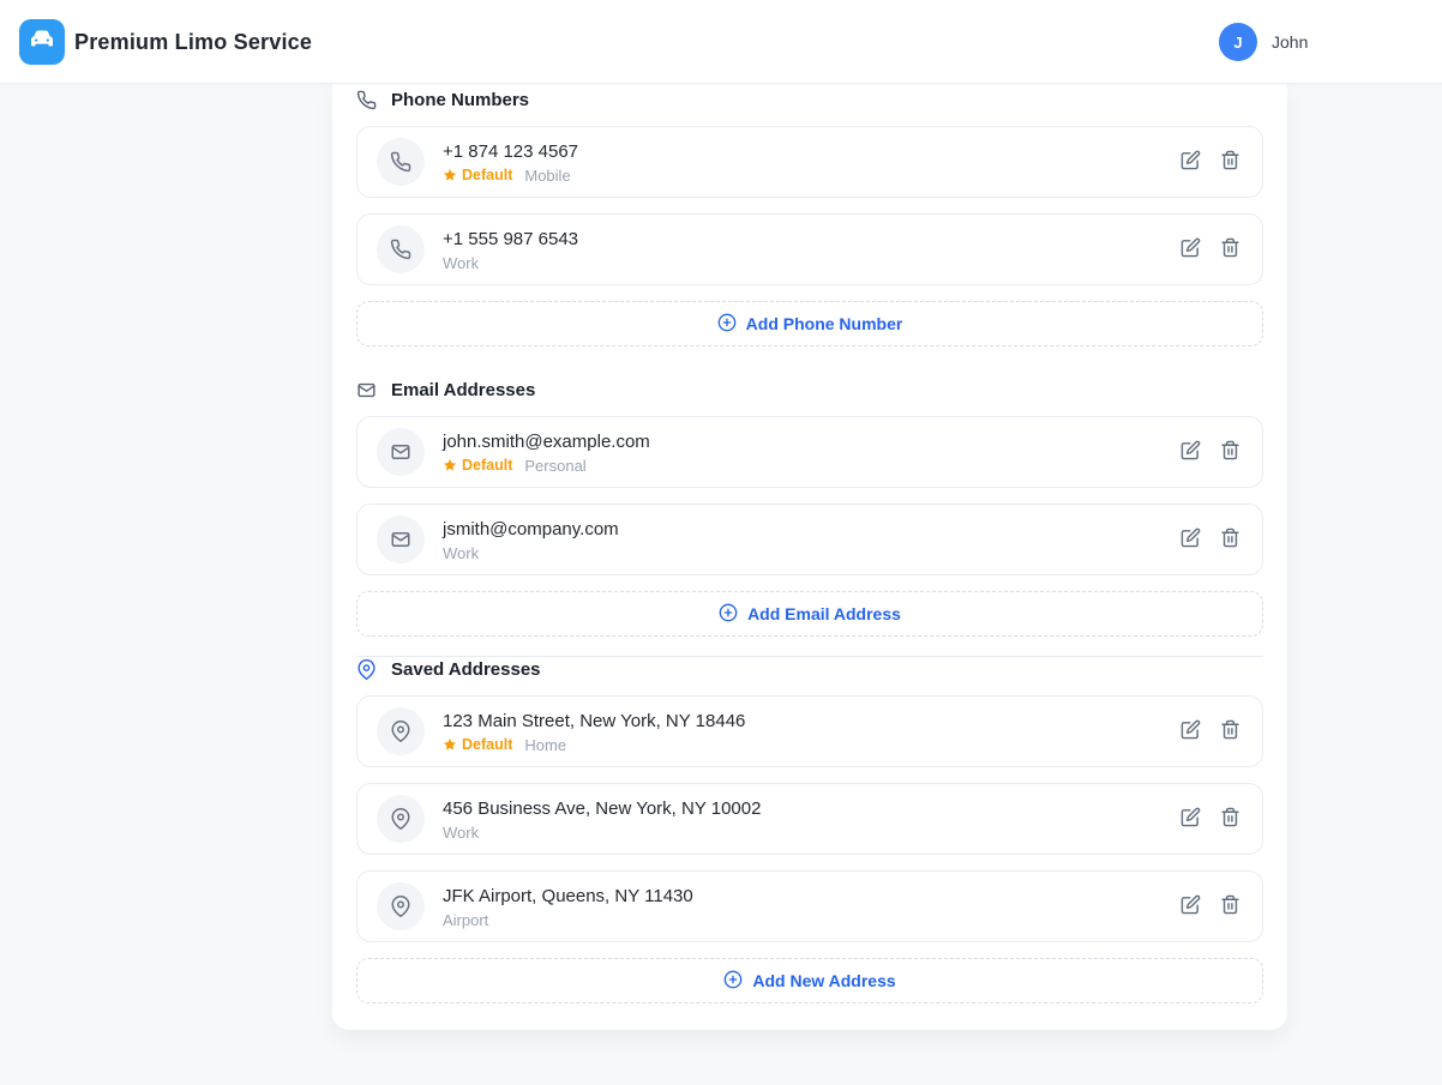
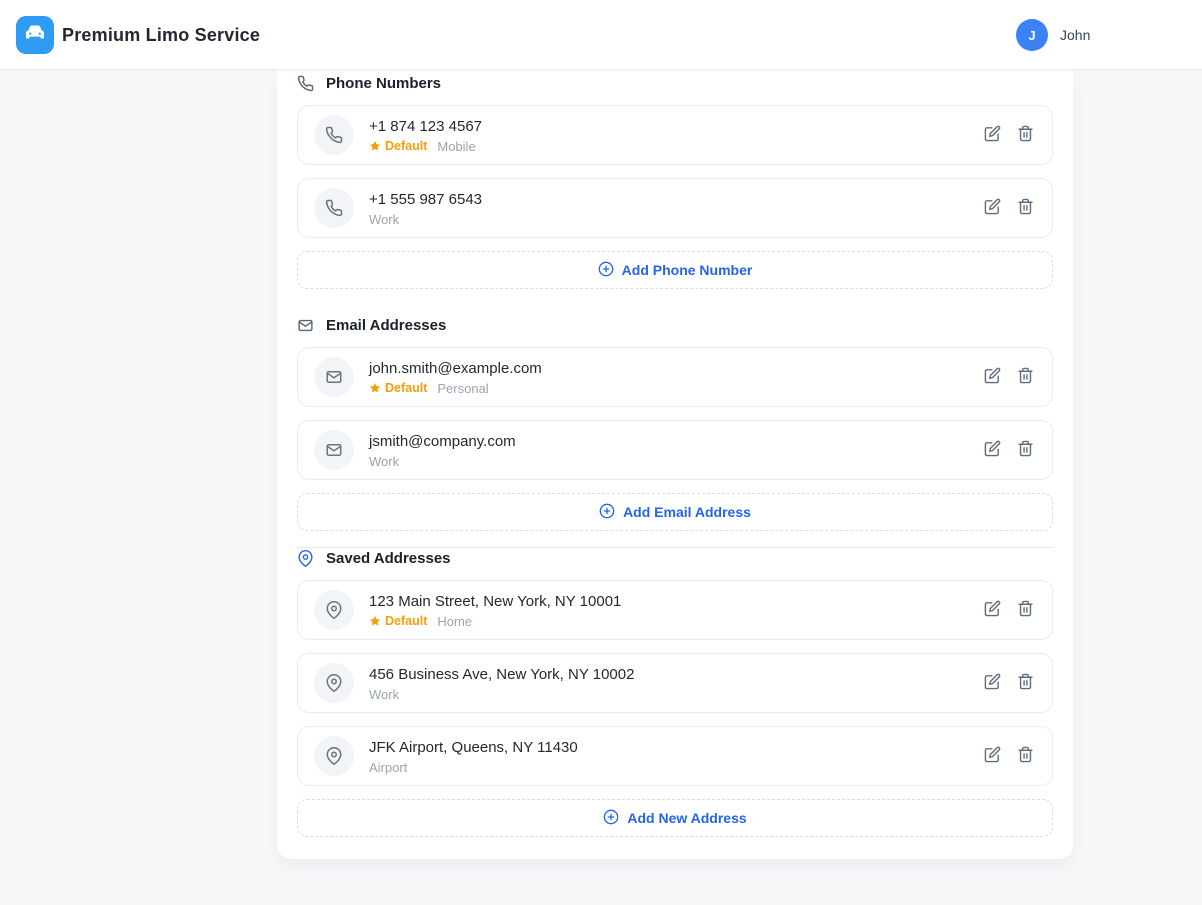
  Premium Limo Service
  J
  John
  Phone Numbers
  +1 874 123 4567
  Default
  Mobile
  +1 555 987 6543
  Work
  Add Phone Number
  Email Addresses
  john.smith@example.com
  Default
  Personal
  jsmith@company.com
  Work
  Add Email Address
  Saved Addresses
- 123 Main Street, New York, NY 18446
+ 123 Main Street, New York, NY 10001
  Default
  Home
  456 Business Ave, New York, NY 10002
  Work
  JFK Airport, Queens, NY 11430
  Airport
  Add New Address
